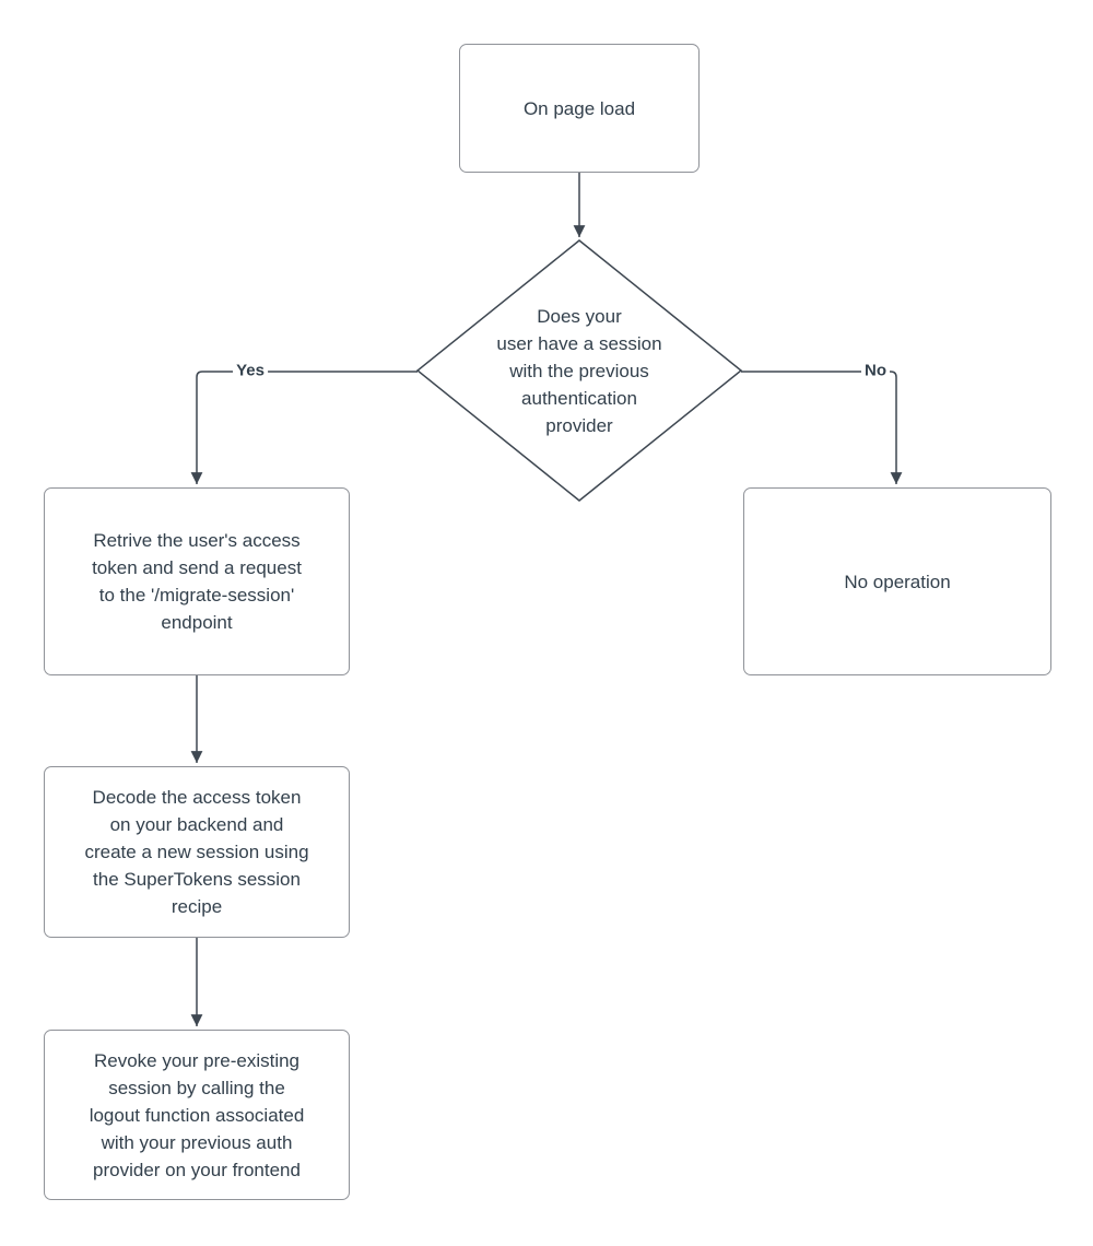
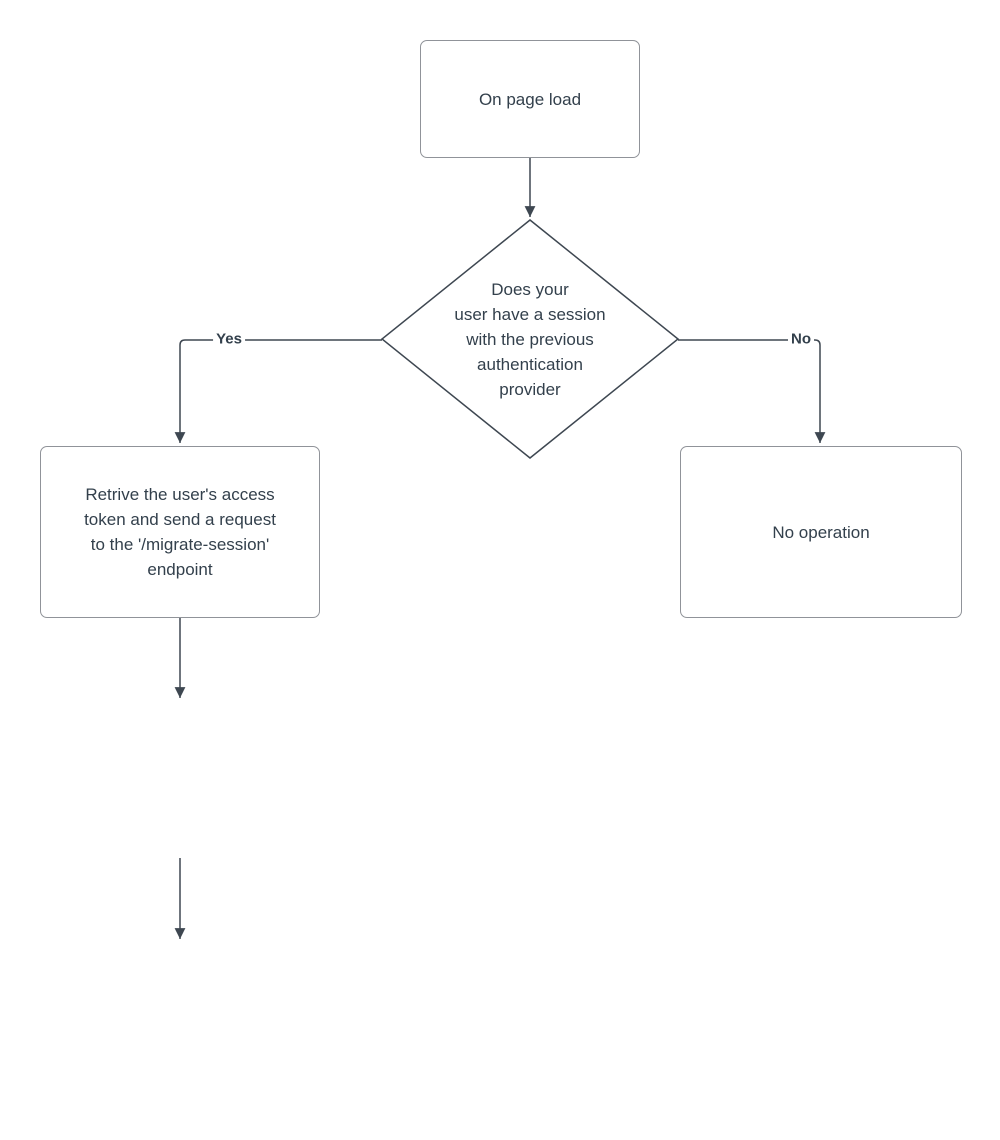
  On page load
  Does your
  user have a session
  with the previous
  authentication
  provider
  Retrive the user's access
  token and send a request
  to the '/migrate-session'
  endpoint
- Decode the access token
- on your backend and
- create a new session using
- the SuperTokens session
- recipe
- Revoke your pre-existing
- session by calling the
- logout function associated
- with your previous auth
- provider on your frontend
  No operation
  Yes
  No
